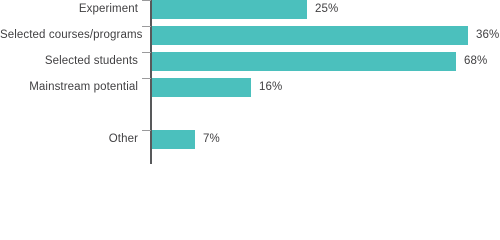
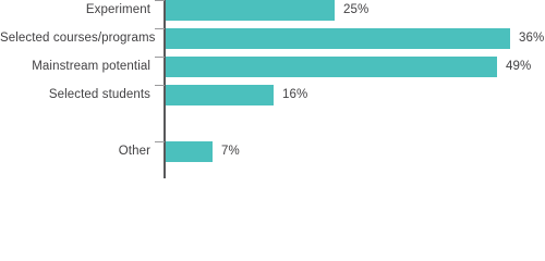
  Experiment
  25%
  Selected courses/programs
  36%
- Selected students
+ Mainstream potential
- 68%
+ 49%
- Mainstream potential
+ Selected students
  16%
  Other
  7%
